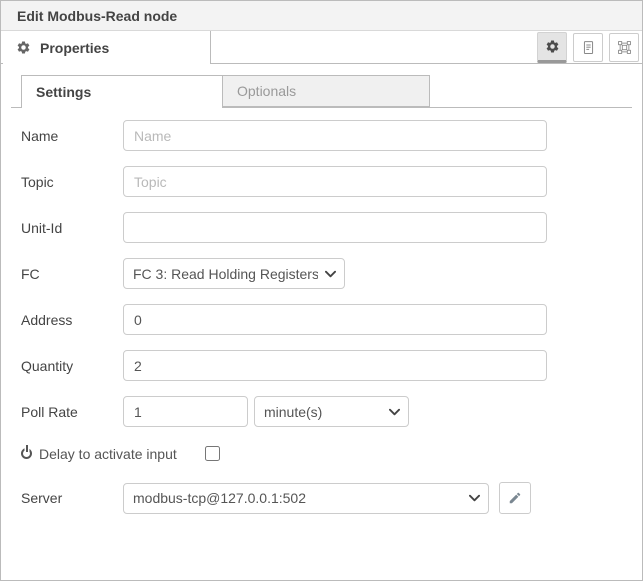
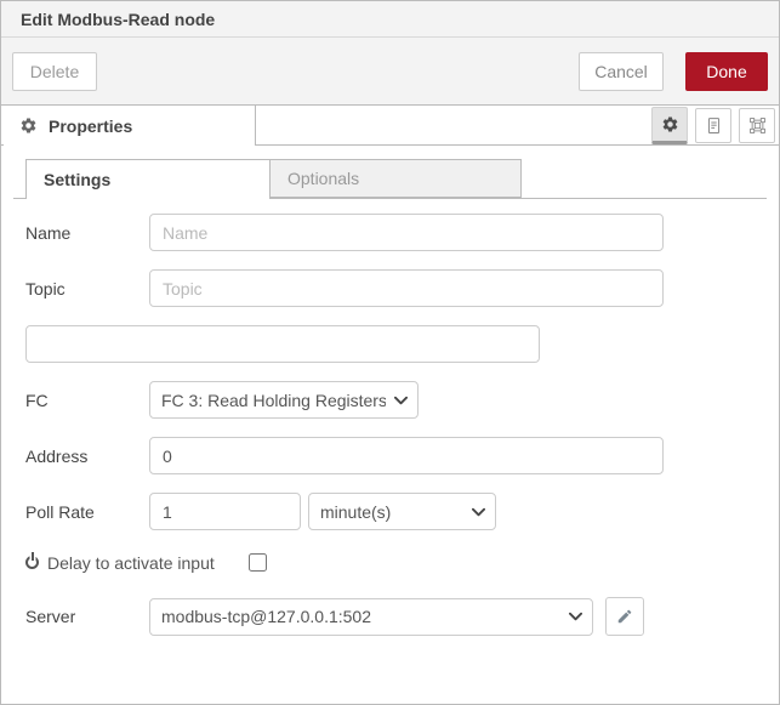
  Edit Modbus-Read node
+ Delete
+ Cancel
+ Done
  Properties
  Settings
  Optionals
  Name
  Name
  Topic
  Topic
- Unit-Id
  FC
  FC 3: Read Holding Registers
  Address
  0
- Quantity
- 2
  Poll Rate
  1
  minute(s)
  Delay to activate input
  Server
  modbus-tcp@127.0.0.1:502
